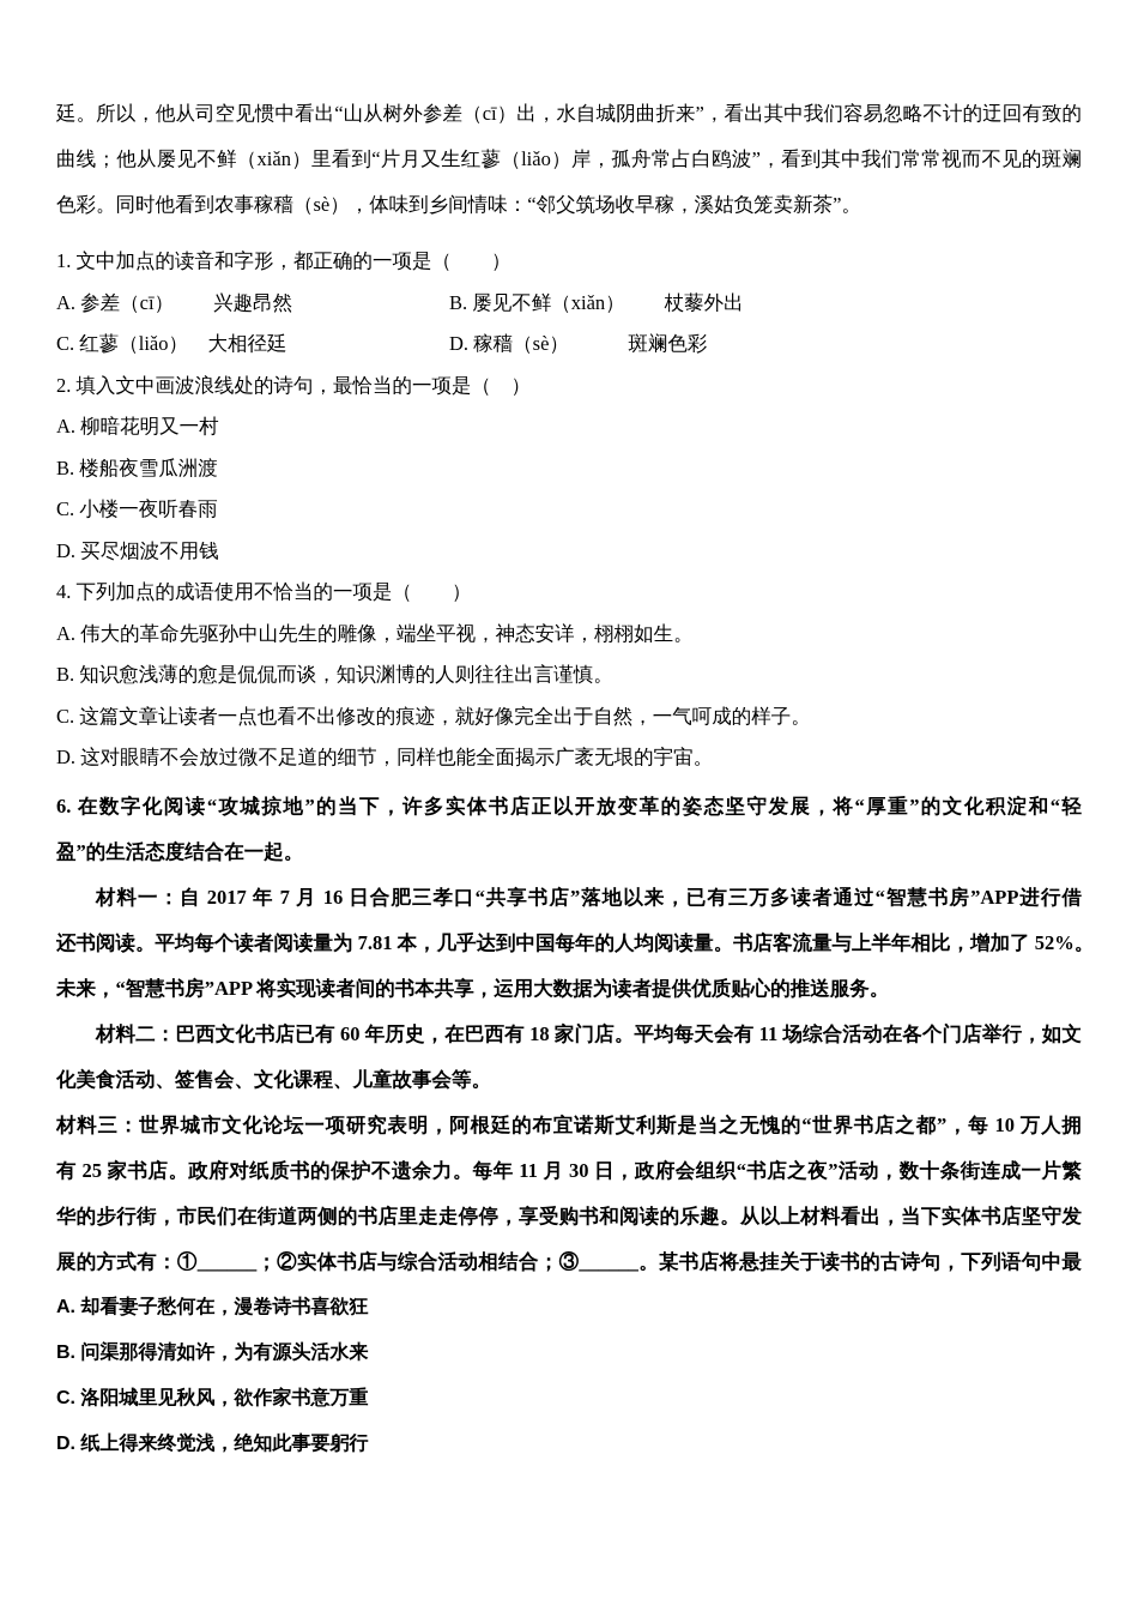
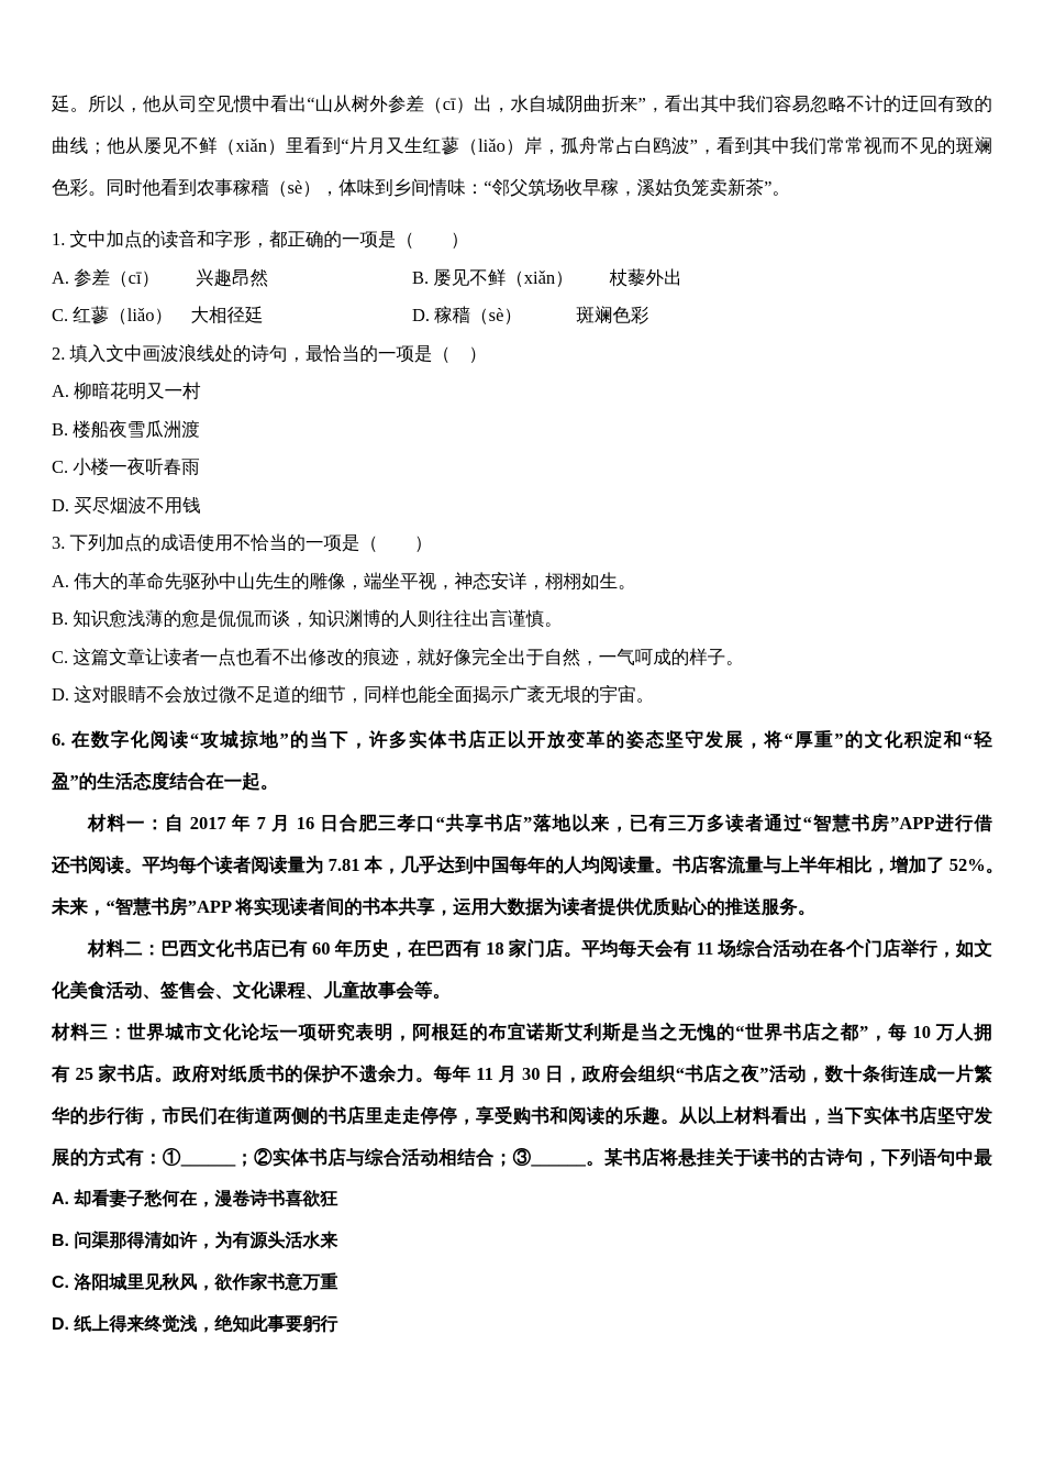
  廷。所以，他从司空见惯中看出“山从树外参差（cī）出，水自城阴曲折来”，看出其中我们容易忽略不计的迂回有致的
  曲线；他从屡见不鲜（xiǎn）里看到“片月又生红蓼（liǎo）岸，孤舟常占白鸥波”，看到其中我们常常视而不见的斑斓
  色彩。同时他看到农事稼穑（sè），体味到乡间情味：“邻父筑场收早稼，溪姑负笼卖新茶”。
  1. 文中加点的读音和字形，都正确的一项是（ ）
  A. 参差（cī） 兴趣昂然
  B. 屡见不鲜（xiǎn） 杖藜外出
  C. 红蓼（liǎo） 大相径廷
  D. 稼穑（sè） 斑斓色彩
  2. 填入文中画波浪线处的诗句，最恰当的一项是（ ）
  A. 柳暗花明又一村
  B. 楼船夜雪瓜洲渡
  C. 小楼一夜听春雨
  D. 买尽烟波不用钱
- 4. 下列加点的成语使用不恰当的一项是（ ）
+ 3. 下列加点的成语使用不恰当的一项是（ ）
  A. 伟大的革命先驱孙中山先生的雕像，端坐平视，神态安详，栩栩如生。
  B. 知识愈浅薄的愈是侃侃而谈，知识渊博的人则往往出言谨慎。
  C. 这篇文章让读者一点也看不出修改的痕迹，就好像完全出于自然，一气呵成的样子。
  D. 这对眼睛不会放过微不足道的细节，同样也能全面揭示广袤无垠的宇宙。
  6. 在数字化阅读“攻城掠地”的当下，许多实体书店正以开放变革的姿态坚守发展，将“厚重”的文化积淀和“轻
  盈”的生活态度结合在一起。
  材料一：自 2017 年 7 月 16 日合肥三孝口“共享书店”落地以来，已有三万多读者通过“智慧书房”APP进行借
  还书阅读。平均每个读者阅读量为 7.81 本，几乎达到中国每年的人均阅读量。书店客流量与上半年相比，增加了 52%
  未来，“智慧书房”APP 将实现读者间的书本共享，运用大数据为读者提供优质贴心的推送服务。
  材料二：巴西文化书店已有 60 年历史，在巴西有 18 家门店。平均每天会有 11 场综合活动在各个门店举行，如文
  化美食活动、签售会、文化课程、儿童故事会等。
  材料三：世界城市文化论坛一项研究表明，阿根廷的布宜诺斯艾利斯是当之无愧的“世界书店之都”，每 10 万人拥
  有 25 家书店。政府对纸质书的保护不遗余力。每年 11 月 30 日，政府会组织“书店之夜”活动，数十条街连成一片繁
  华的步行街，市民们在街道两侧的书店里走走停停，享受购书和阅读的乐趣。从以上材料看出，当下实体书店坚守发
  展的方式有：①______；②实体书店与综合活动相结合；③______。某书店将悬挂关于读书的古诗句，下列语句中最
  A. 却看妻子愁何在，漫卷诗书喜欲狂
  B. 问渠那得清如许，为有源头活水来
  C. 洛阳城里见秋风，欲作家书意万重
  D. 纸上得来终觉浅，绝知此事要躬行
